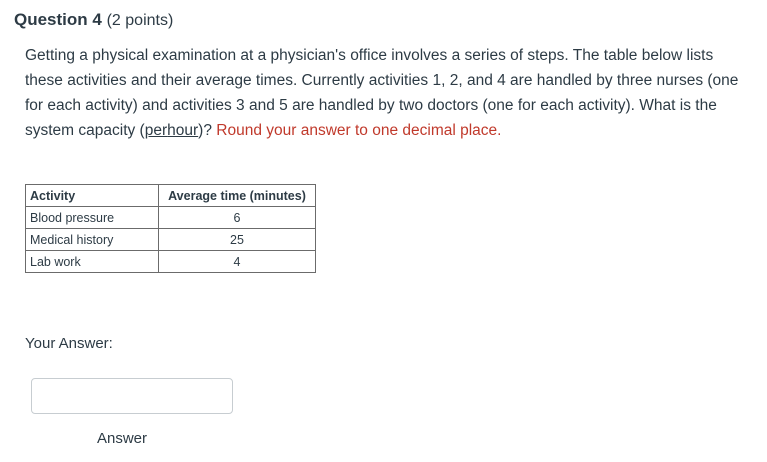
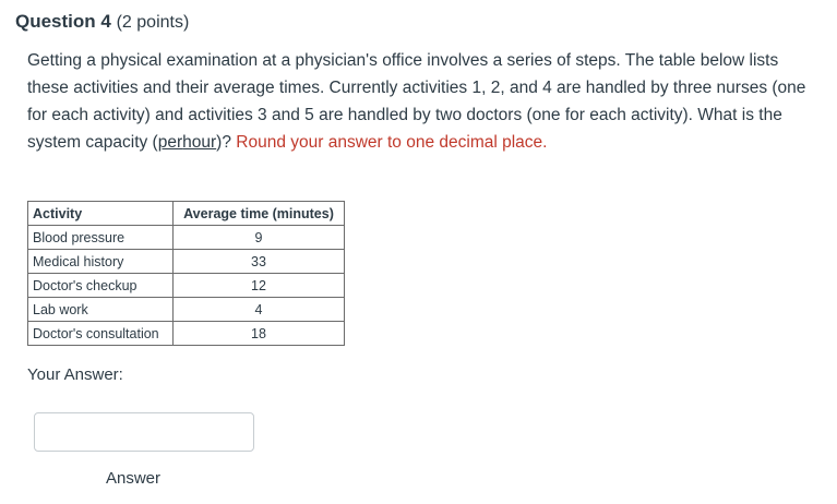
  Question 4 (2 points)
  Getting a physical examination at a physician's office involves a series of steps. The table below lists these activities and their average times. Currently activities 1, 2, and 4 are handled by three nurses (one for each activity) and activities 3 and 5 are handled by two doctors (one for each activity). What is the system capacity (perhour)? Round your answer to one decimal place.
  Activity	Average time (minutes)
- Blood pressure	6
+ Blood pressure	9
- Medical history	25
+ Medical history	33
+ Doctor's checkup	12
  Lab work	4
+ Doctor's consultation	18
  Your Answer:
  Answer
